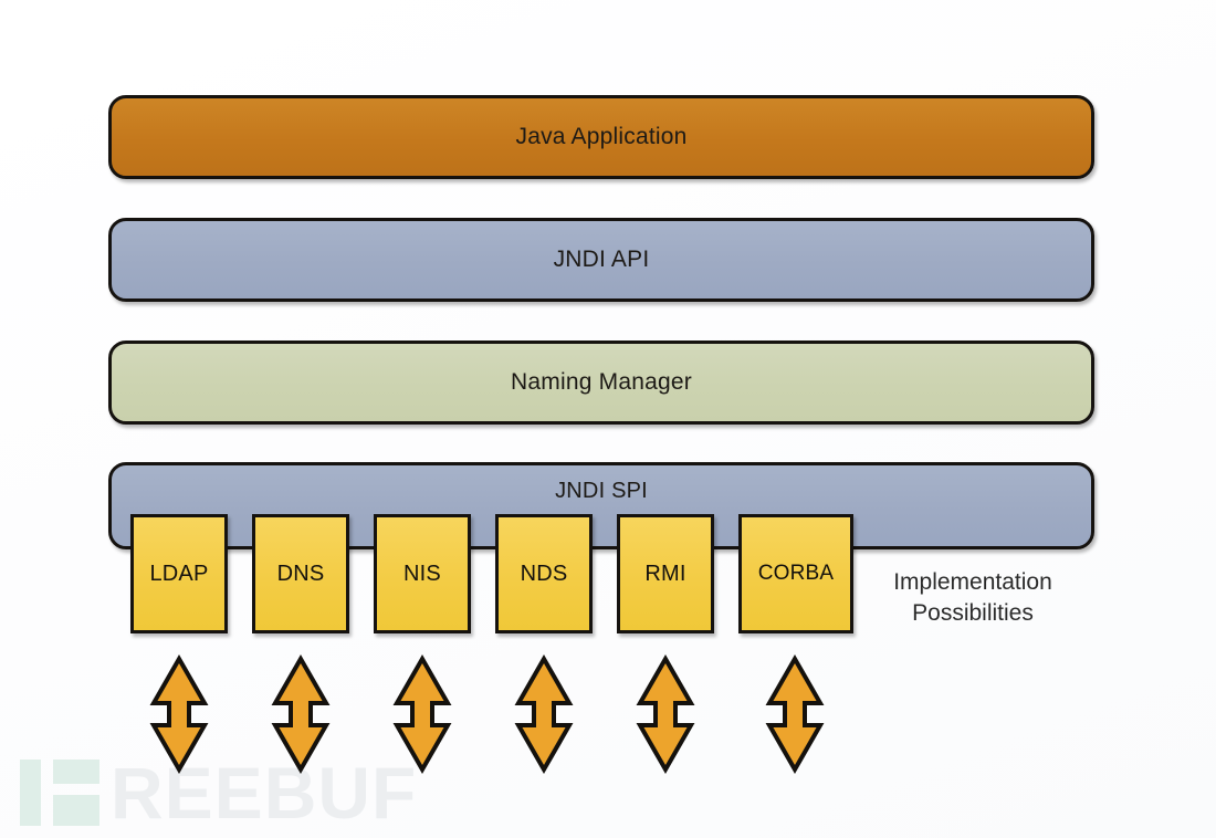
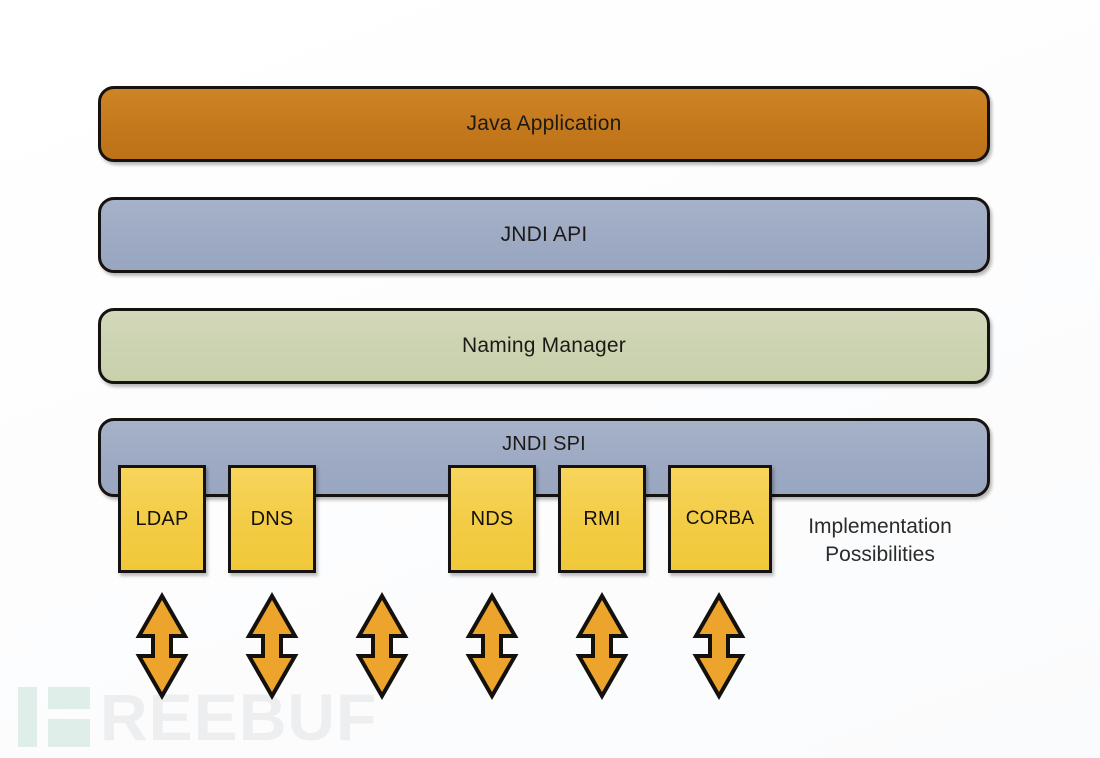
  REEBUF
  Java Application
  JNDI API
  Naming Manager
  JNDI SPI
  LDAP
  DNS
- NIS
  NDS
  RMI
  CORBA
  Implementation
  Possibilities
